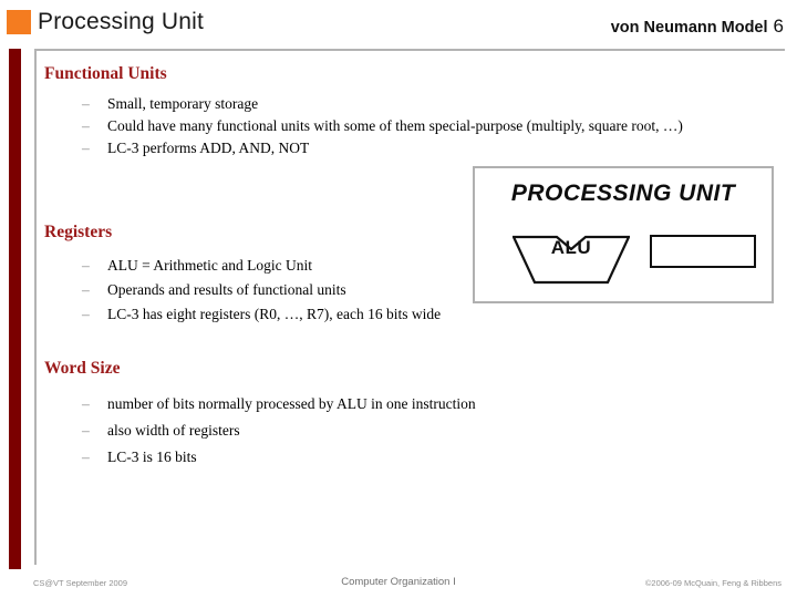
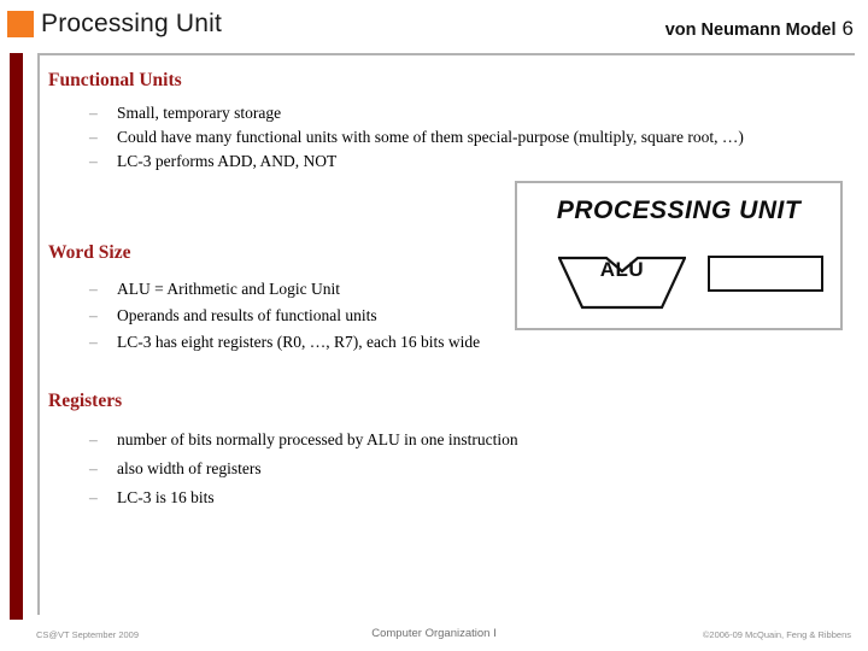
  Processing Unit
  von Neumann Model 6
  Functional Units
  –
  Small, temporary storage
  –
  Could have many functional units with some of them special-purpose (multiply, square root, …)
  –
  LC-3 performs ADD, AND, NOT
- Registers
+ Word Size
  –
  ALU = Arithmetic and Logic Unit
  –
  Operands and results of functional units
  –
  LC-3 has eight registers (R0, …, R7), each 16 bits wide
- Word Size
+ Registers
  –
  number of bits normally processed by ALU in one instruction
  –
  also width of registers
  –
  LC-3 is 16 bits
  PROCESSING UNIT
  ALU
  CS@VT September 2009
  Computer Organization I
  ©2006-09 McQuain, Feng & Ribbens
